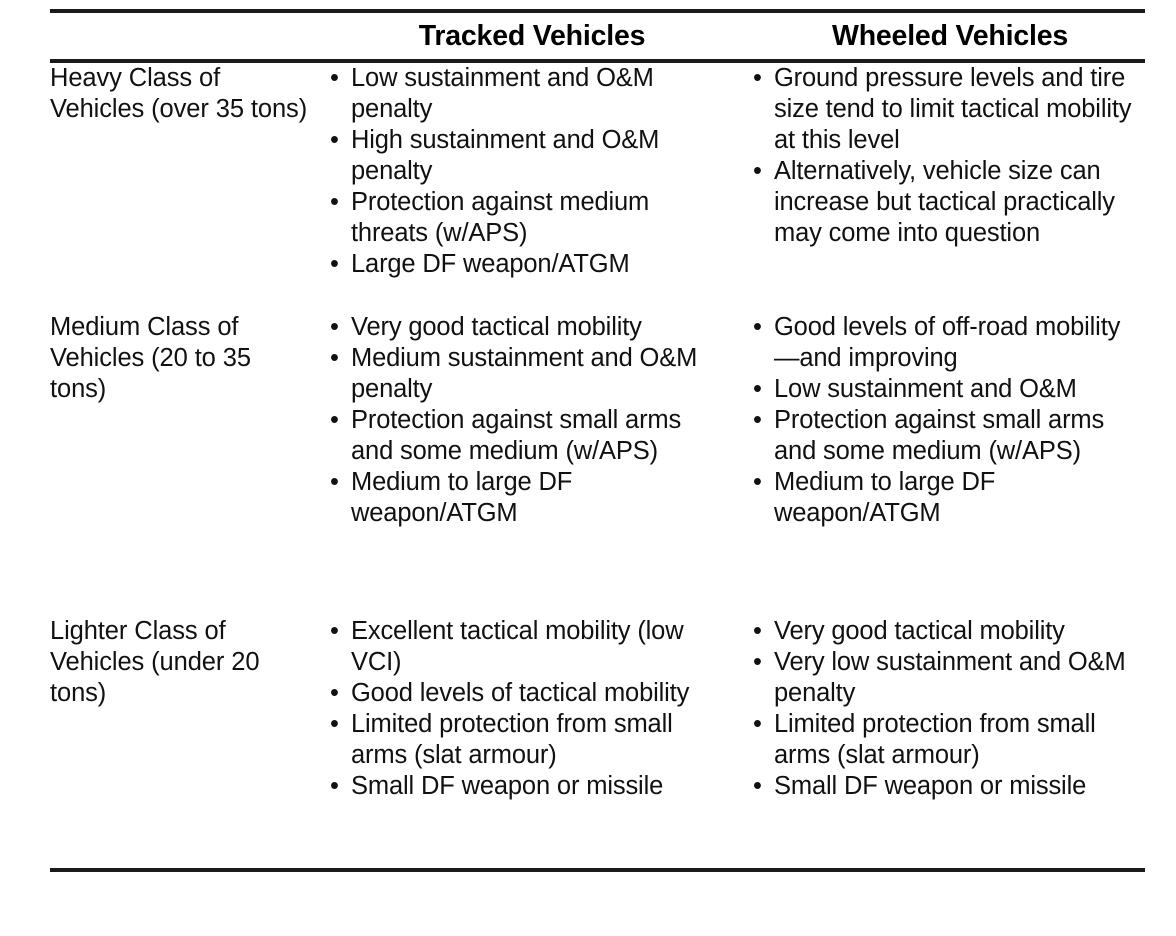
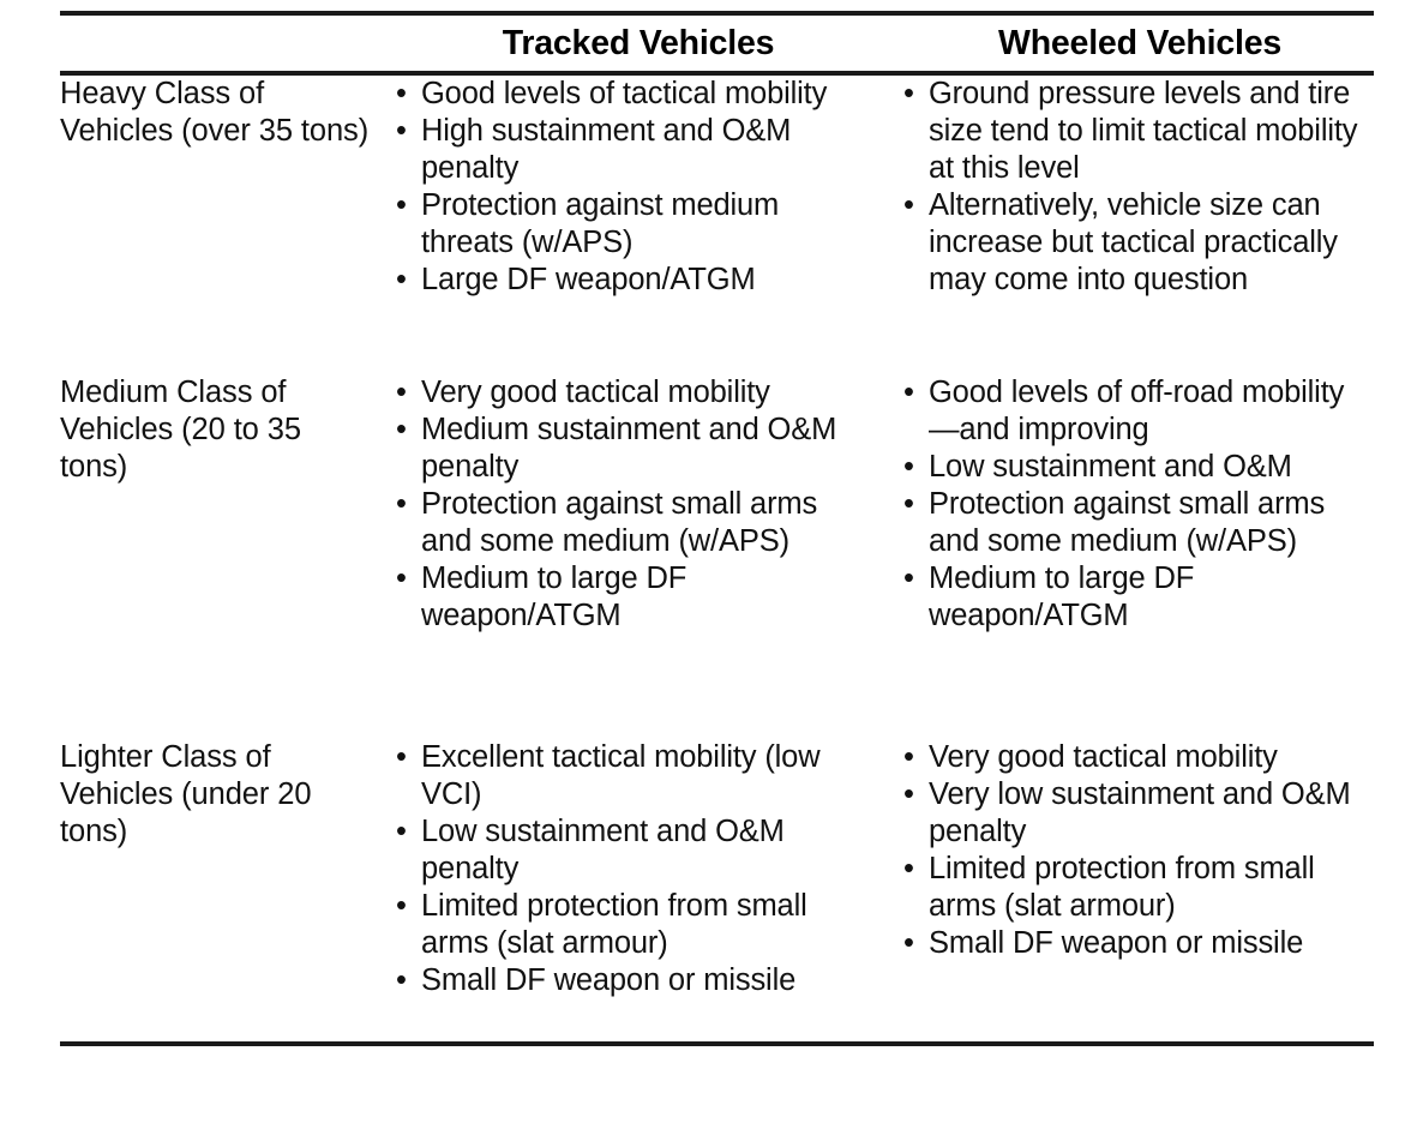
  Tracked Vehicles
  Wheeled Vehicles
  Heavy Class of Vehicles (over 35 tons)
  •
- Low sustainment and O&M penalty
+ Good levels of tactical mobility
  •
  High sustainment and O&M penalty
  •
  Protection against medium threats (w/APS)
  •
  Large DF weapon/ATGM
  •
  Ground pressure levels and tire size tend to limit tactical mobility at this level
  •
  Alternatively, vehicle size can increase but tactical practically may come into question
  Medium Class of Vehicles (20 to 35 tons)
  •
  Very good tactical mobility
  •
  Medium sustainment and O&M penalty
  •
  Protection against small arms and some medium (w/APS)
  •
  Medium to large DF weapon/ATGM
  •
  Good levels of off-road mobility—and improving
  •
  Low sustainment and O&M
  •
  Protection against small arms and some medium (w/APS)
  •
  Medium to large DF weapon/ATGM
  Lighter Class of Vehicles (under 20 tons)
  •
  Excellent tactical mobility (low VCI)
  •
- Good levels of tactical mobility
+ Low sustainment and O&M penalty
  •
  Limited protection from small arms (slat armour)
  •
  Small DF weapon or missile
  •
  Very good tactical mobility
  •
  Very low sustainment and O&M penalty
  •
  Limited protection from small arms (slat armour)
  •
  Small DF weapon or missile
